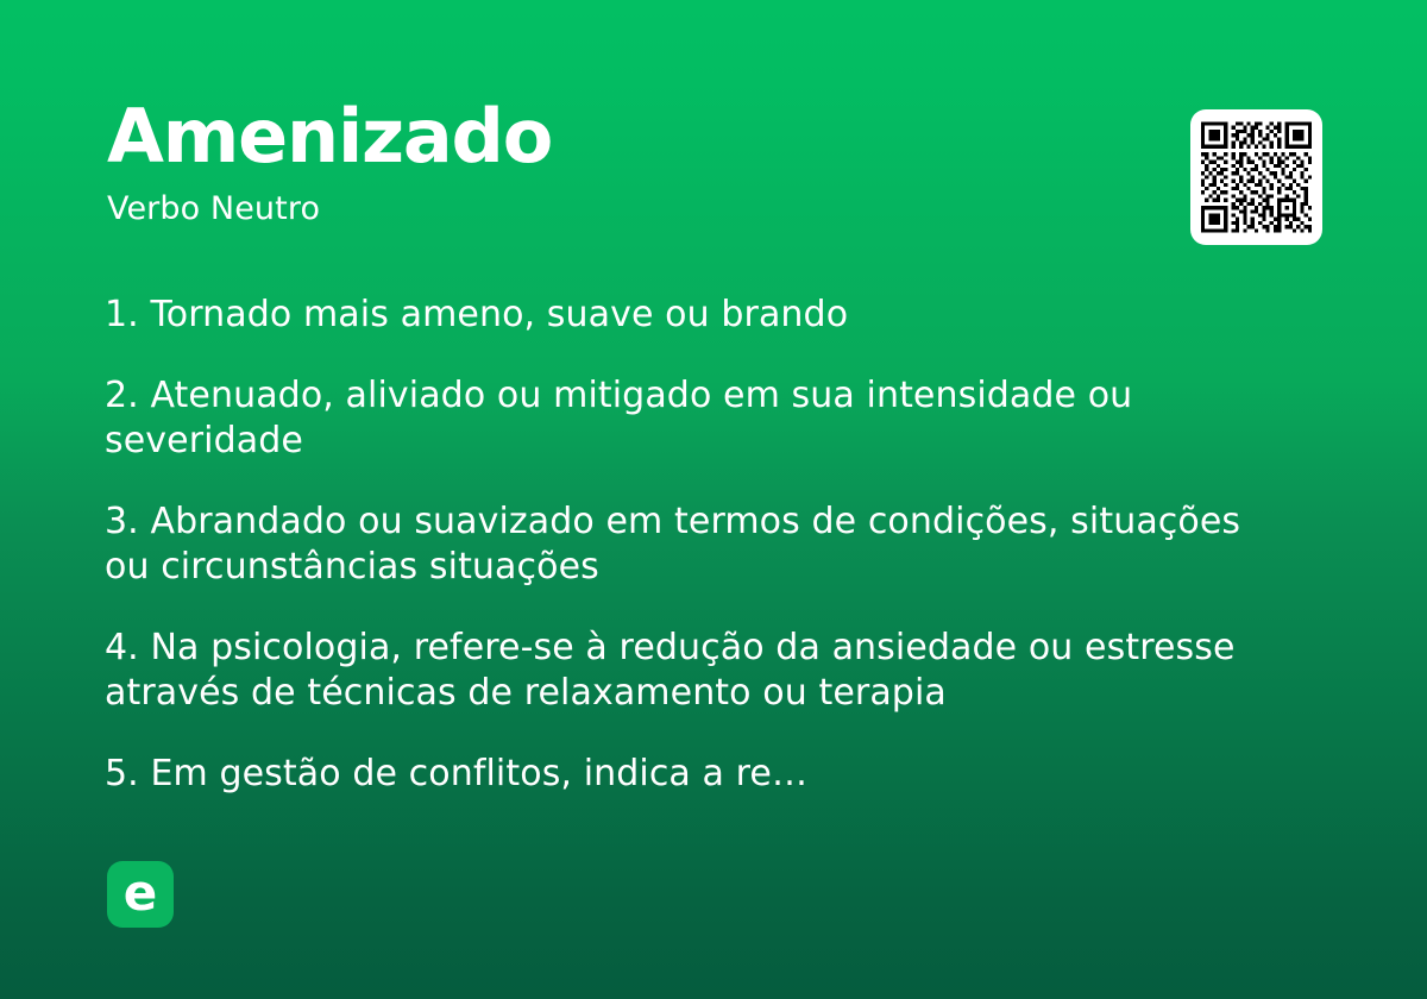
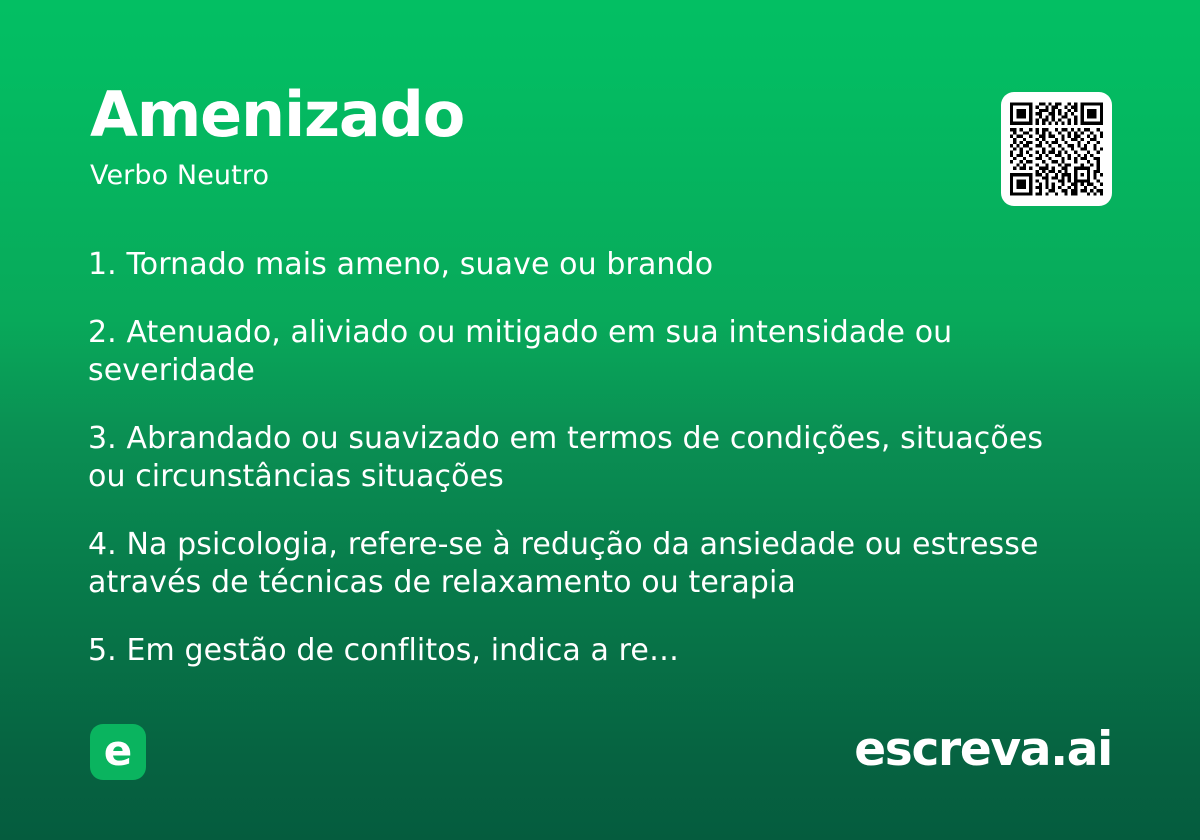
  Amenizado
  Verbo Neutro
  1. Tornado mais ameno, suave ou brando
  2. Atenuado, aliviado ou mitigado em sua intensidade ou severidade
  3. Abrandado ou suavizado em termos de condições, situações ou circunstâncias situações
  4. Na psicologia, refere-se à redução da ansiedade ou estresse através de técnicas de relaxamento ou terapia
  5. Em gestão de conflitos, indica a re…
  e
+ escreva.ai
